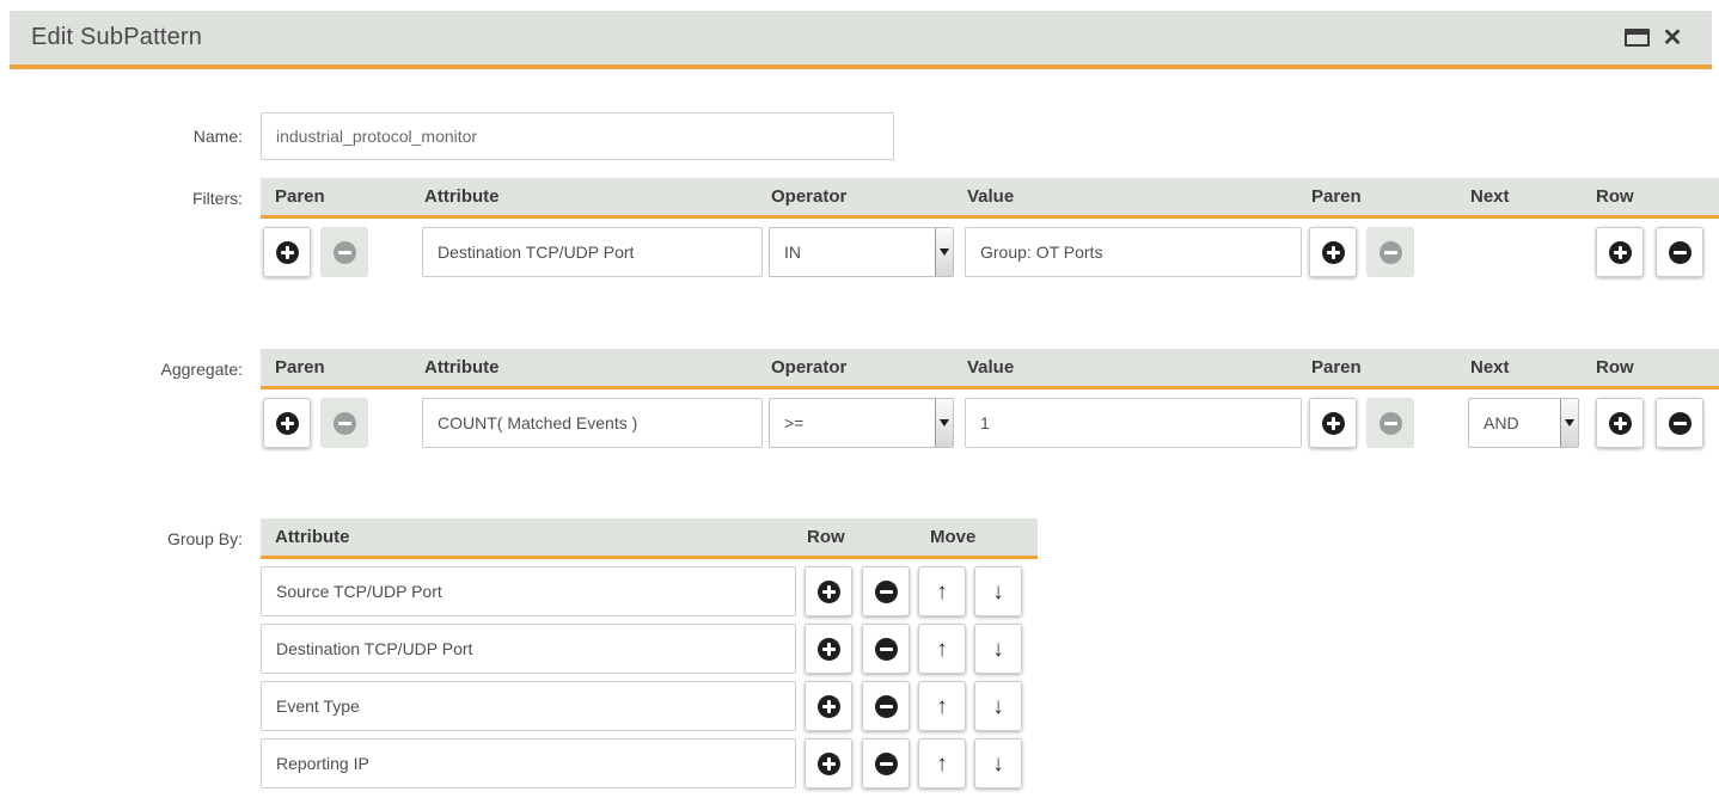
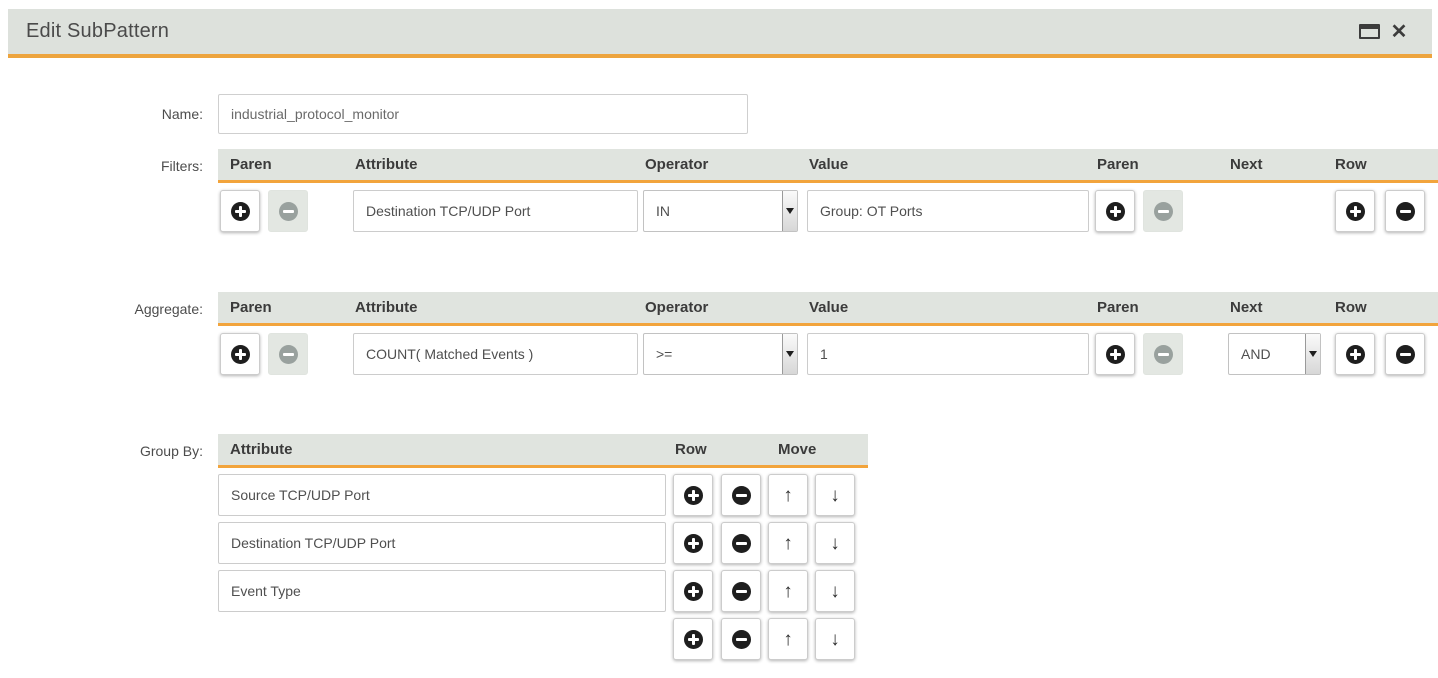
  Edit SubPattern
  ✕
  Name:
  industrial_protocol_monitor
  Filters:
  Paren
  Attribute
  Operator
  Value
  Paren
  Next
  Row
  Destination TCP/UDP Port
  IN
  Group: OT Ports
  Aggregate:
  Paren
  Attribute
  Operator
  Value
  Paren
  Next
  Row
  COUNT( Matched Events )
  >=
  1
  AND
  Group By:
  Attribute
  Row
  Move
  Source TCP/UDP Port
  ↑
  ↓
  Destination TCP/UDP Port
  ↑
  ↓
  Event Type
  ↑
  ↓
- Reporting IP
  ↑
  ↓
